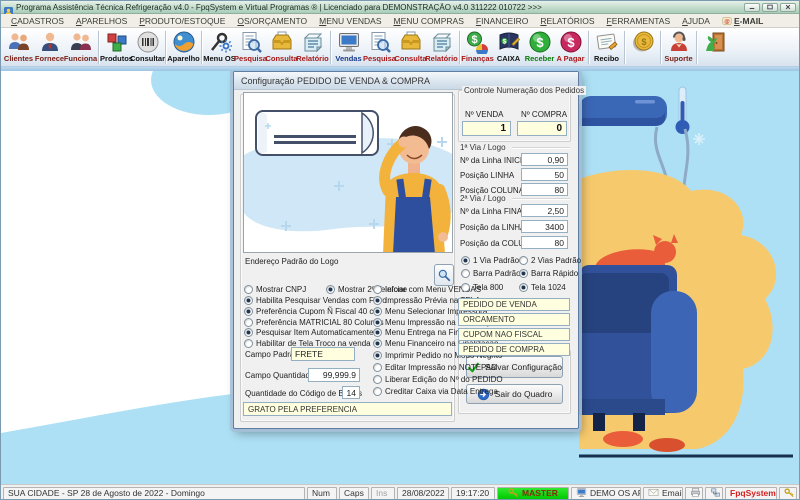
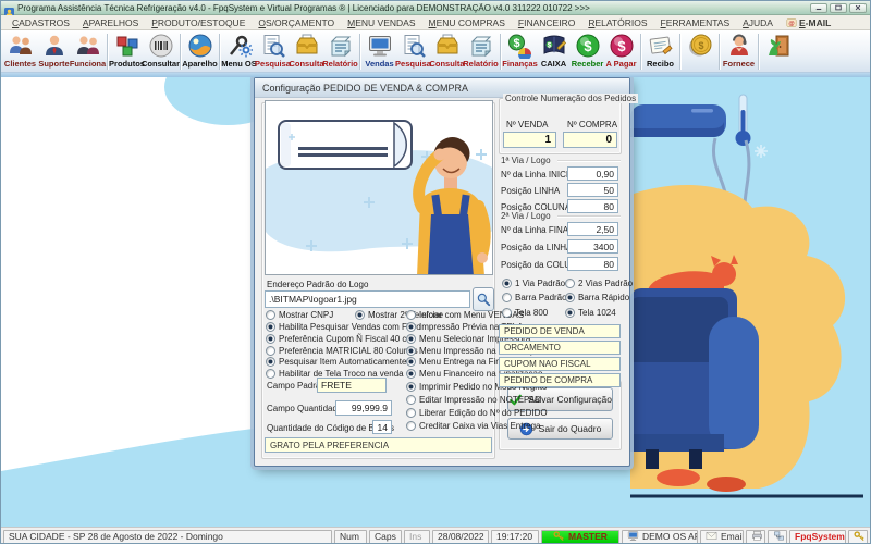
  Programa Assistência Técnica Refrigeração v4.0 - FpqSystem e Virtual Programas ® | Licenciado para DEMONSTRAÇÃO v4.0 311222 010722 >>>
  CADASTROS
  APARELHOS
  PRODUTO/ESTOQUE
  OS/ORÇAMENTO
  MENU VENDAS
  MENU COMPRAS
  FINANCEIRO
  RELATÓRIOS
  FERRAMENTAS
  AJUDA
  E-MAIL
  Clientes
- Fornece
+ Suporte
  Funciona
  Produtos
  Consultar
  Aparelho
  Menu OS
  Pesquisa
  Consulta
  Relatório
  Vendas
  Pesquisa
  Consulta
  Relatório
  $
  Finanças
  CAIXA
  $
  Receber
  $
  A Pagar
  Recibo
  $
- Suporte
+ Fornece
  Configuração PEDIDO DE VENDA & COMPRA
  Endereço Padrão do Logo
+ .\BITMAP\logoar1.jpg
  Campo Padr
  FRETE
  Campo Quantida
  99,999.9
  Quantidade do Código de
  14
  GRATO PELA PREFERENCIA
  Controle Numeração dos Pedidos
  Nº VENDA
  Nº COMPRA
  1
  0
  1ª Via / Logo
  2ª Via / Logo
  Salvar Configuração
  Sair do Quadro
  Mostrar CNPJ
  Mostrar 2elefone
  Habilita Pesquisar Vendas com Fo
  Preferência Cupom Ñ Fiscal 40 c
  Preferência MATRICIAL 80 Colu
  Pesquisar Item Automaticamente
  Habilitar de Tela Troco na venda
  Iniciar com Menu VEAS
  Impressão Prévia na
  Menu Selecionar Impressora
  Editar Impressão no NOTEPAD
  Liberar Edição do Nº do PEDIDO
- Creditar Caixa via Data Entrega
+ Creditar Caixa via Vias Entrega
  Nº da Linha INIC
  0,90
  Posição LINHA
  50
  Posição COLUN
  80
  Nº da Linha FINA
  2,50
  Posição da LINH
  3400
  Posição da COL
  80
  1 Via Padrão
  2 Vias Padrão
  Barra Padrã
  Barra Rápido
  Tela 800
  Tela 1024
  PEDIDO DE VENDA
  ORCAMENTO
  CUPOM NAO FISCAL
  PEDIDO DE COMPRA
  SUA CIDADE - SP 28 de Agosto de 2022 - Domingo
  Num
  Caps
  Ins
  28/08/2022
  19:17:20
  MASTER
  Emai
  FpqSystem
